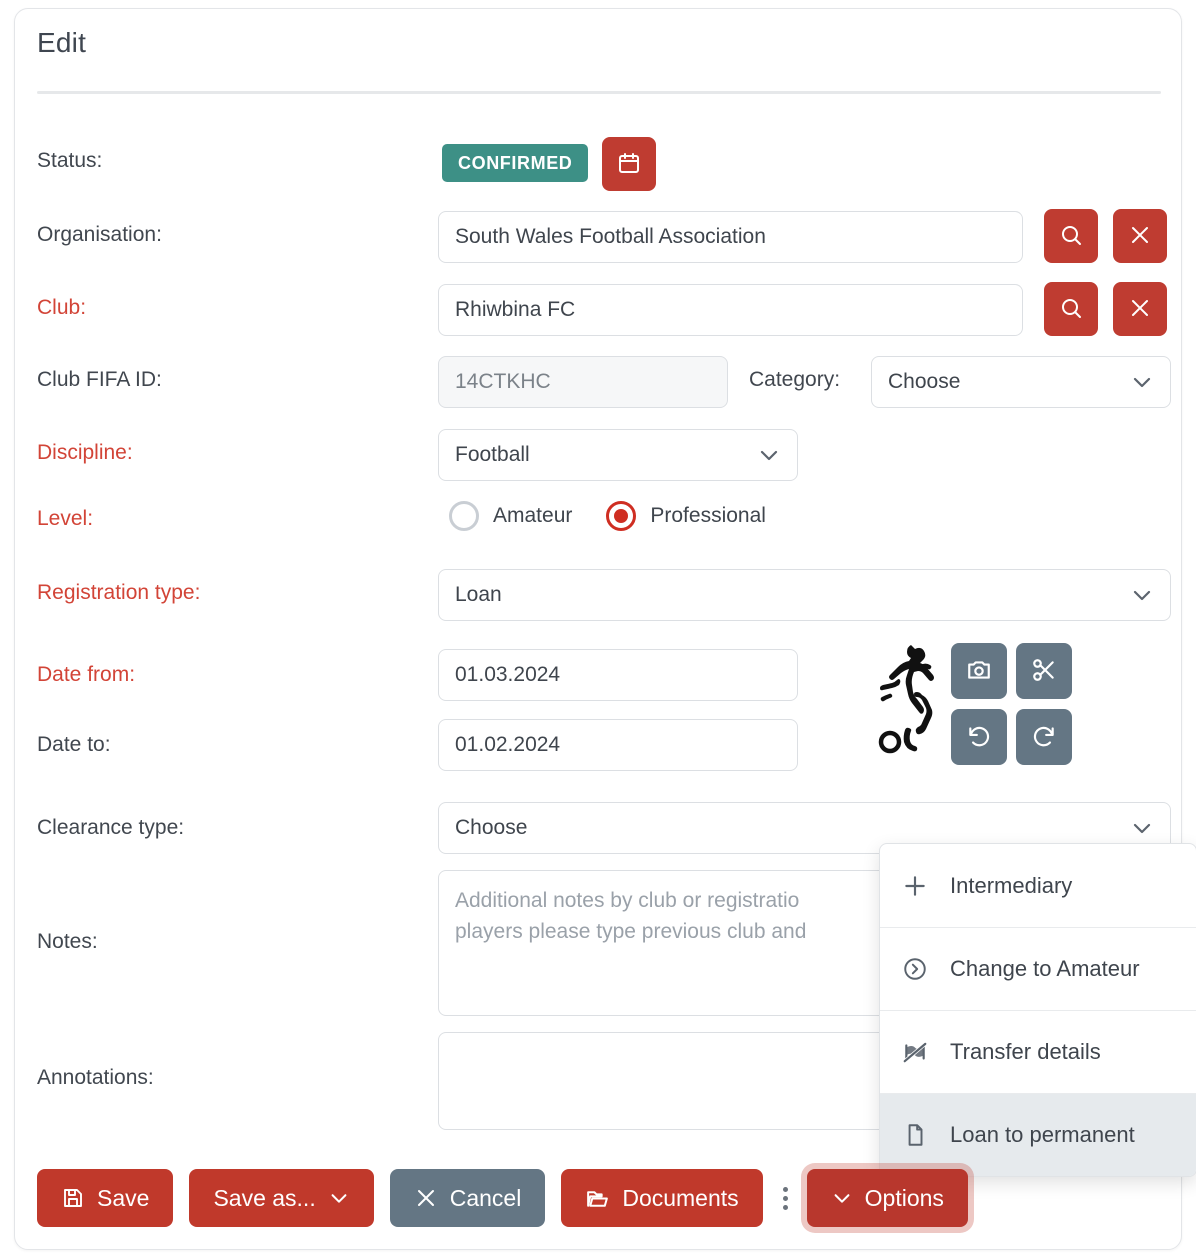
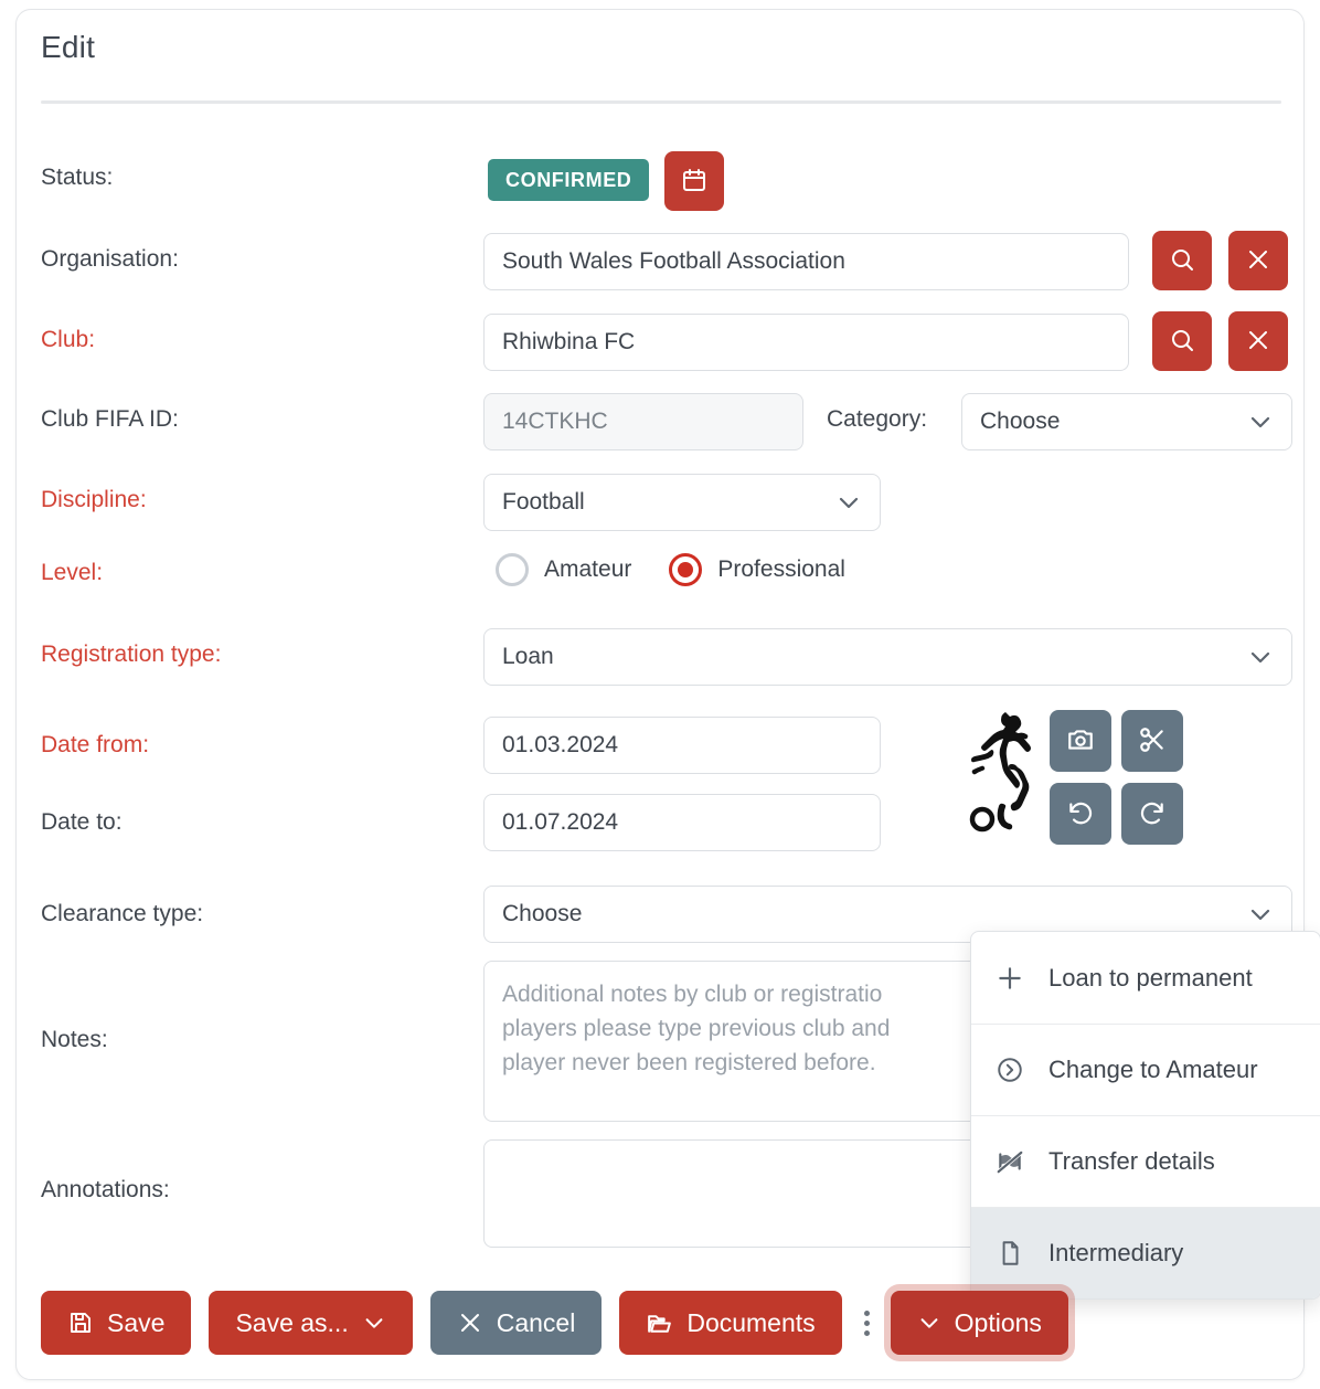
  Edit
  Status:
  CONFIRMED
  Organisation:
  South Wales Football Association
  Club:
  Rhiwbina FC
  Club FIFA ID:
  14CTKHC
  Category:
  Choose
  Discipline:
  Football
  Level:
  Amateur
  Professional
  Registration type:
  Loan
  Date from:
  01.03.2024
  Date to:
- 01.02.2024
+ 01.07.2024
  Clearance type:
  Choose
  Notes:
  Additional notes by club or registratio
  players please type previous club and
+ player never been registered before.
  Annotations:
- Intermediary
+ Loan to permanent
  Change to Amateur
  Transfer details
- Loan to permanent
+ Intermediary
  Save
  Save as...
  Cancel
  Documents
  Options
